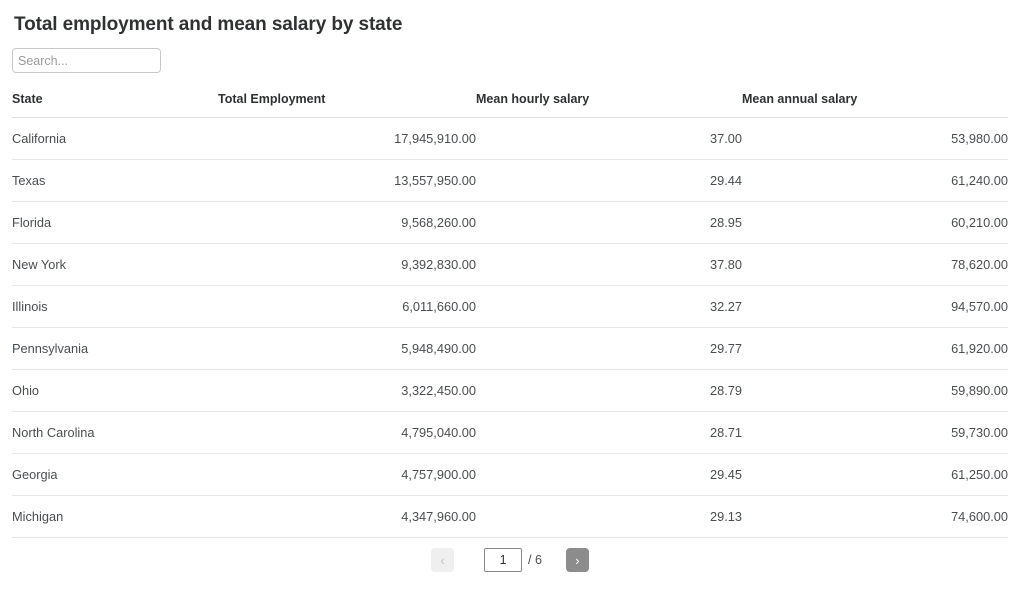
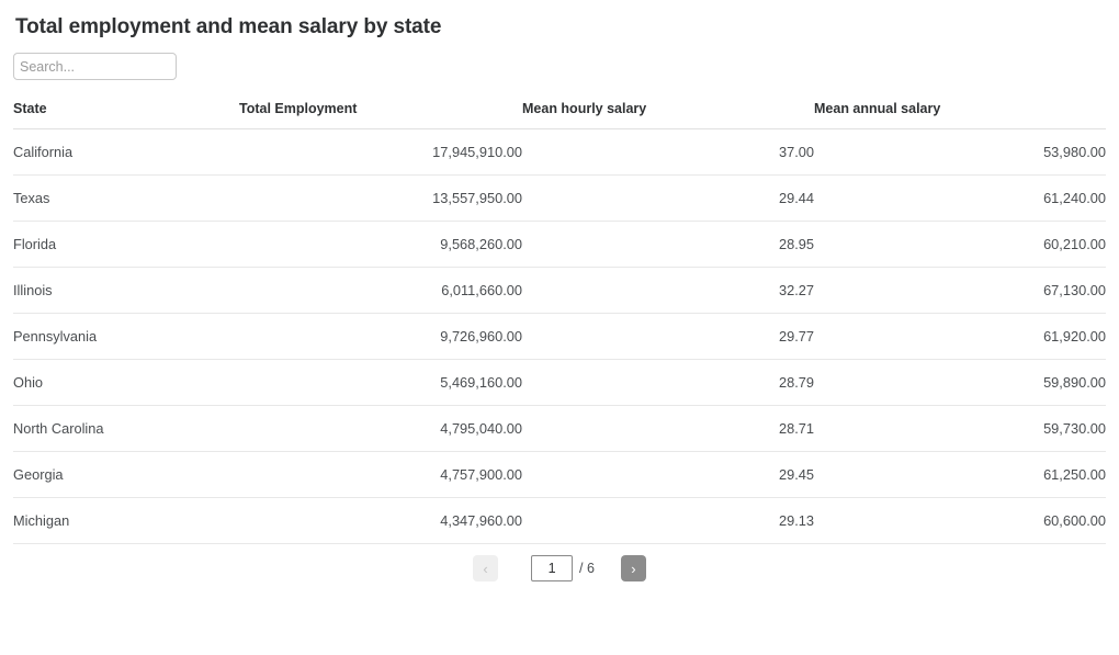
  Total employment and mean salary by state
  Search...
  State	Total Employment	Mean hourly salary	Mean annual salary
  California	17,945,910.00	37.00	53,980.00
  Texas	13,557,950.00	29.44	61,240.00
  Florida	9,568,260.00	28.95	60,210.00
- New York	9,392,830.00	37.80	78,620.00
- Illinois	6,011,660.00	32.27	94,570.00
+ Illinois	6,011,660.00	32.27	67,130.00
- Pennsylvania	5,948,490.00	29.77	61,920.00
+ Pennsylvania	9,726,960.00	29.77	61,920.00
- Ohio	3,322,450.00	28.79	59,890.00
+ Ohio	5,469,160.00	28.79	59,890.00
  North Carolina	4,795,040.00	28.71	59,730.00
  Georgia	4,757,900.00	29.45	61,250.00
- Michigan	4,347,960.00	29.13	74,600.00
+ Michigan	4,347,960.00	29.13	60,600.00
  ‹
  1
  / 6
  ›
